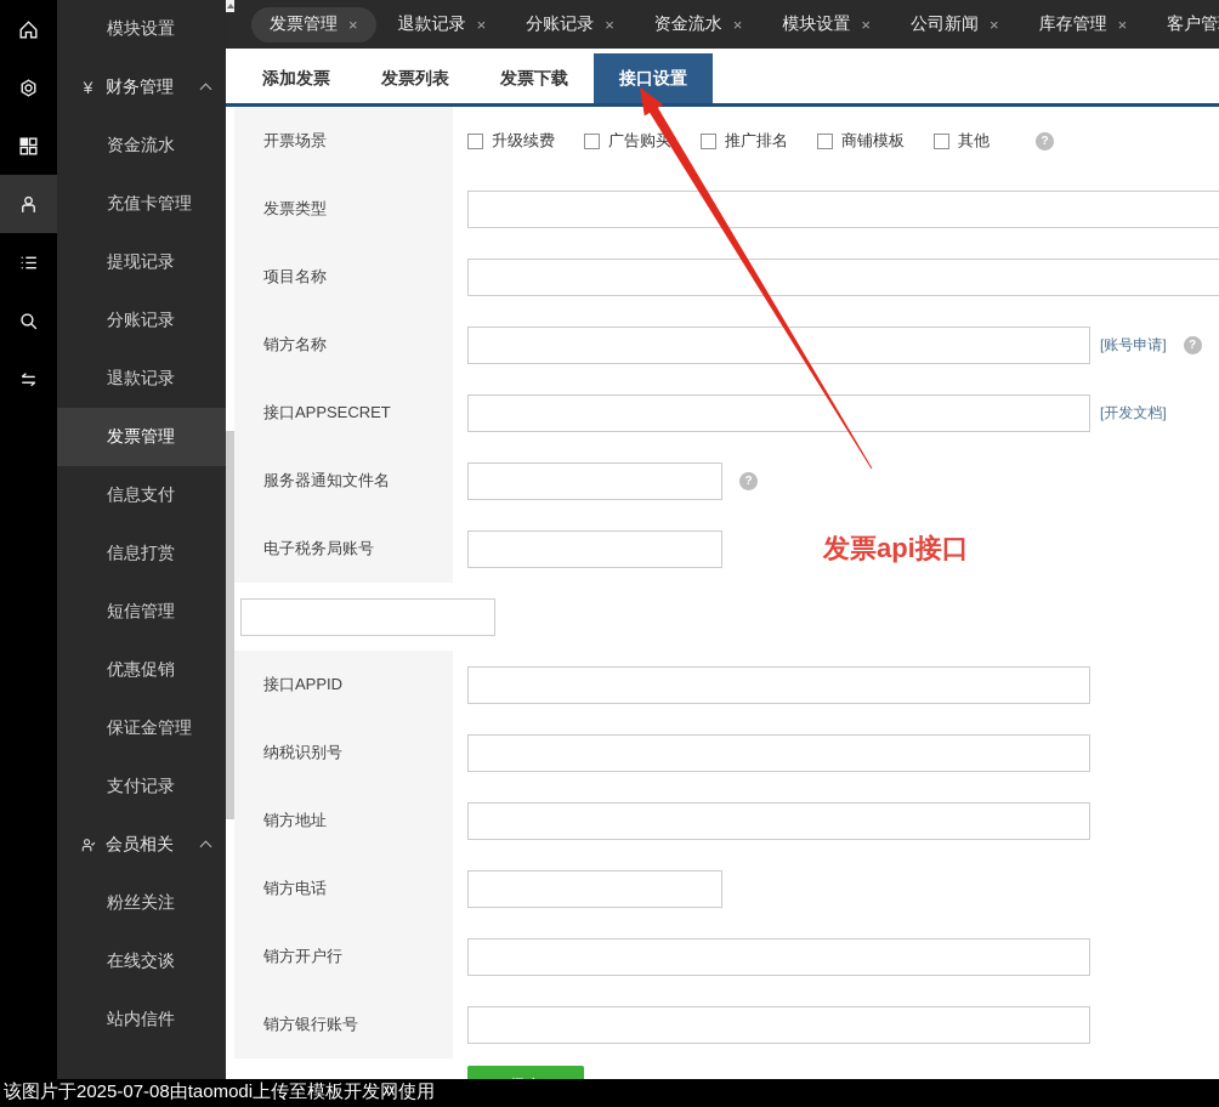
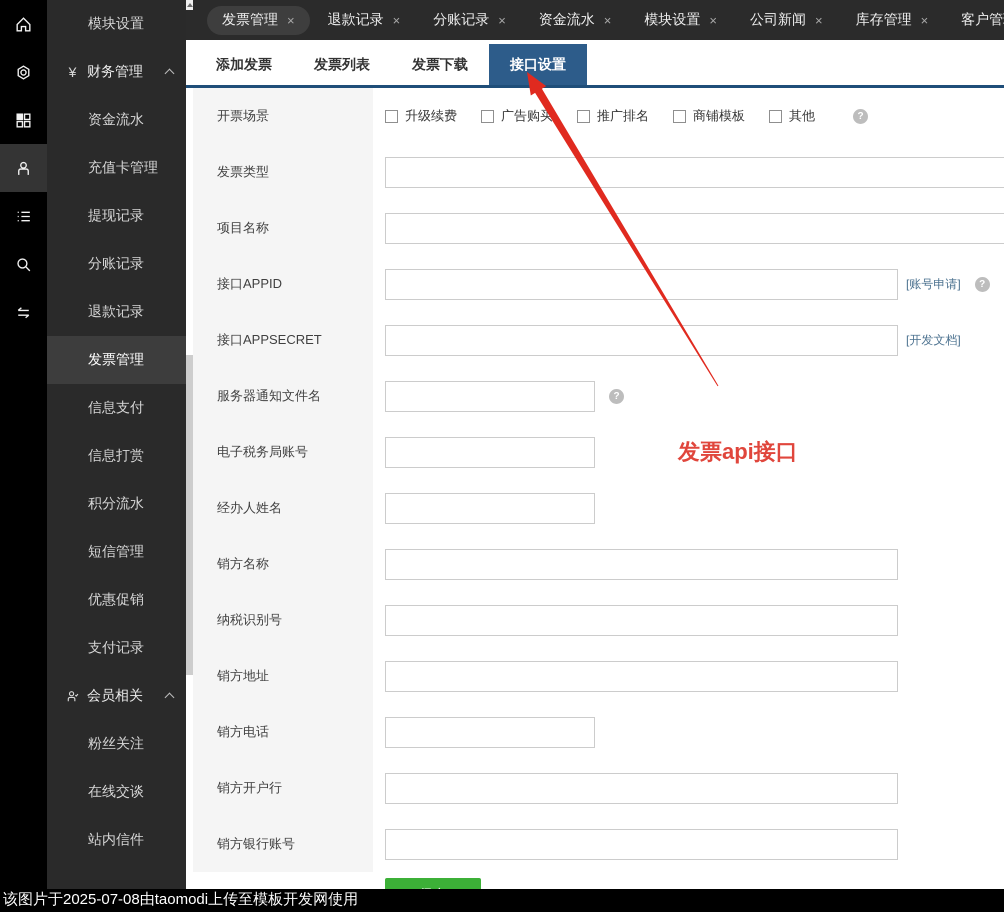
  模块设置
  ¥
  财务管理
  资金流水
  充值卡管理
  提现记录
  分账记录
  退款记录
  发票管理
  信息支付
  信息打赏
+ 积分流水
  短信管理
  优惠促销
- 保证金管理
  支付记录
  会员相关
  粉丝关注
  在线交谈
  站内信件
  发票管理
  ×
  退款记录
  ×
  分账记录
  ×
  资金流水
  ×
  模块设置
  ×
  公司新闻
  ×
  库存管理
  ×
  客户管
  添加发票
  发票列表
  发票下载
  接口设置
  开票场景
  升级续费
  广告购买
  推广排名
  商铺模板
  其他
  ?
  发票类型
  项目名称
- 销方名称
+ 接口APPID
  [账号申请]
  ?
  接口APPSECRET
  [开发文档]
  服务器通知文件名
  ?
  电子税务局账号
+ 经办人姓名
- 接口APPID
+ 销方名称
  纳税识别号
  销方地址
  销方电话
  销方开户行
  销方银行账号
  发票api接口
  该图片于2025-07-08由taomodi上传至模板开发网使用
